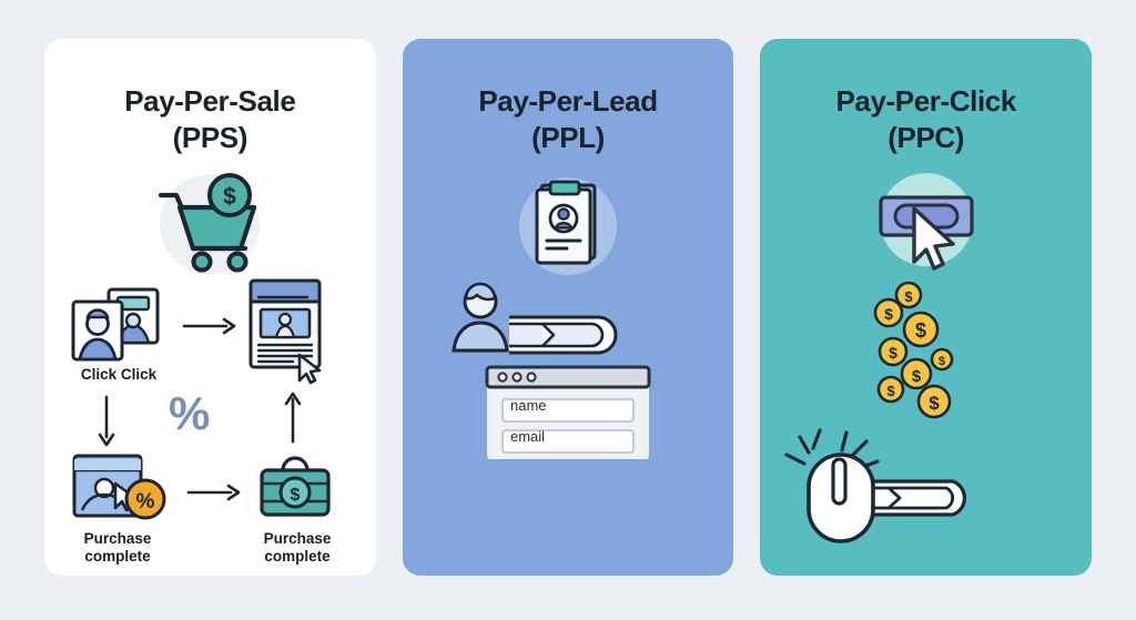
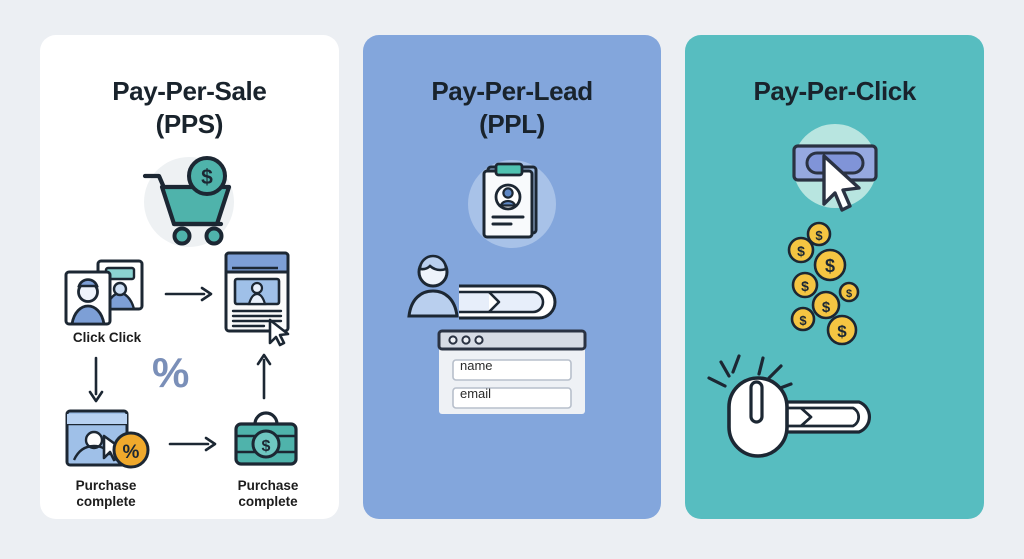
  Pay-Per-Sale
  (PPS)
  $
  Click Click
  %
  %
  Purchase
  complete
  $
  Purchase
  complete
  Pay-Per-Lead
  (PPL)
  name
  email
  Pay-Per-Click
- (PPC)
  $
  $
  $
  $
  $
  $
  $
  $
